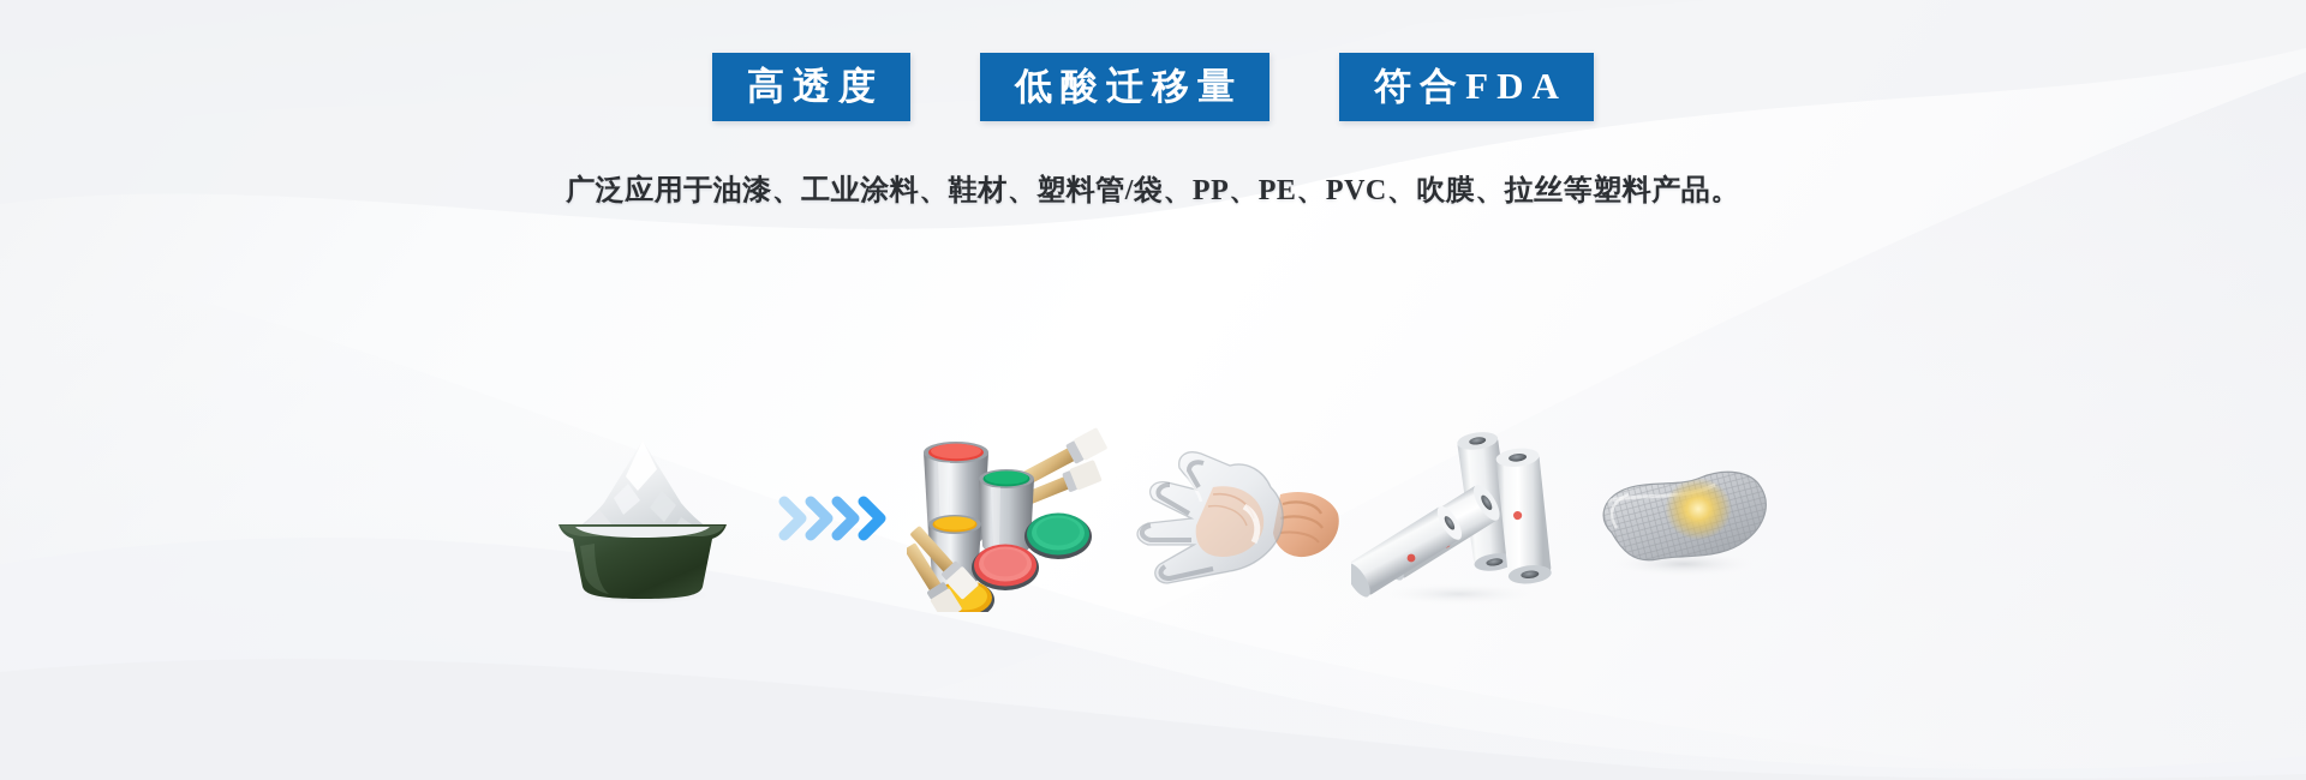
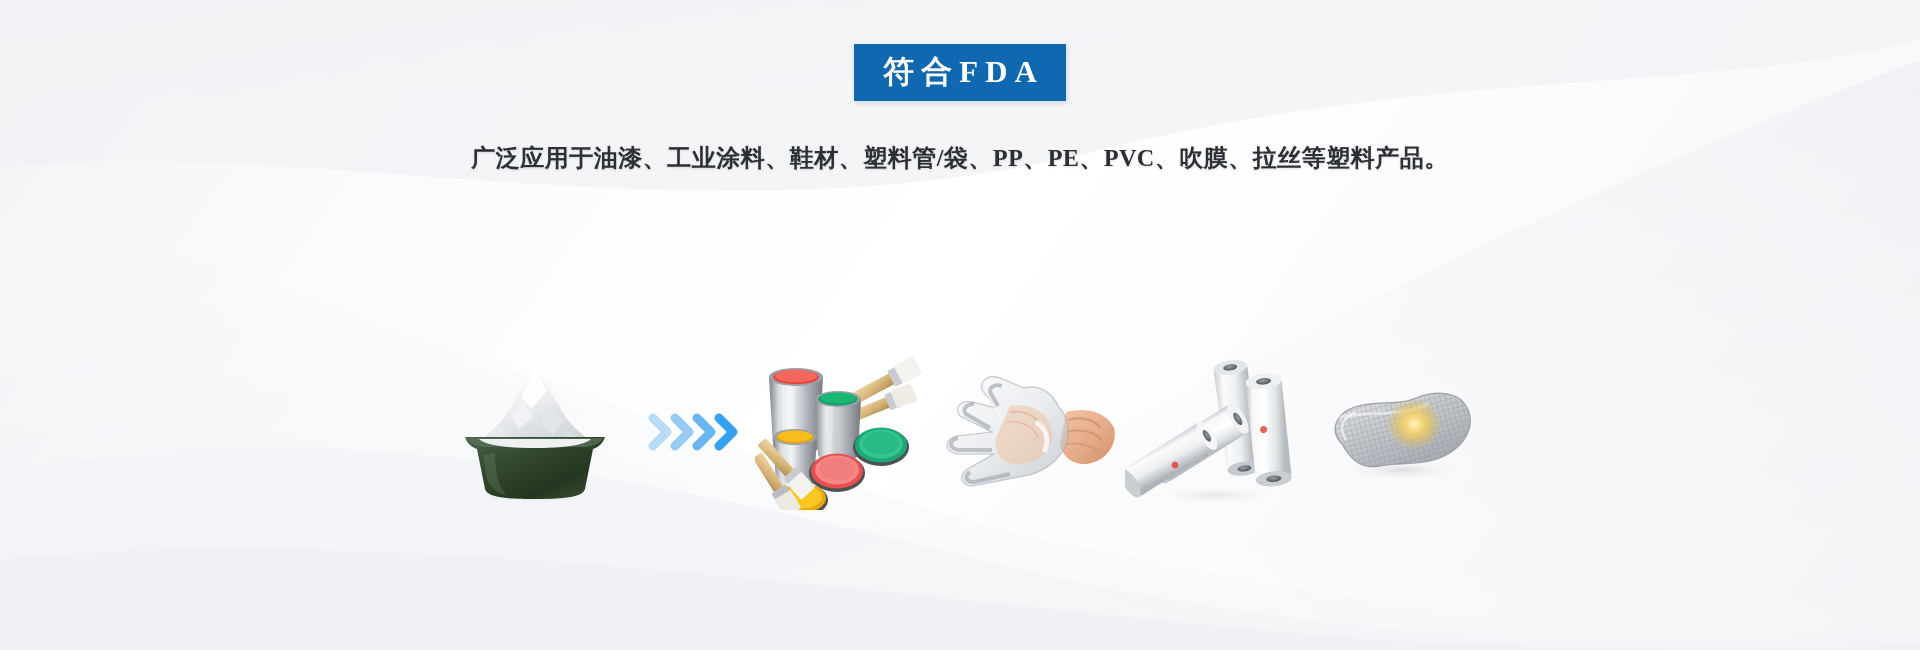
- 高透度
- 低酸迁移量
  符合FDA
  广泛应用于油漆、工业涂料、鞋材、塑料管/袋、PP、PE、PVC、吹膜、拉丝等塑料产品。
